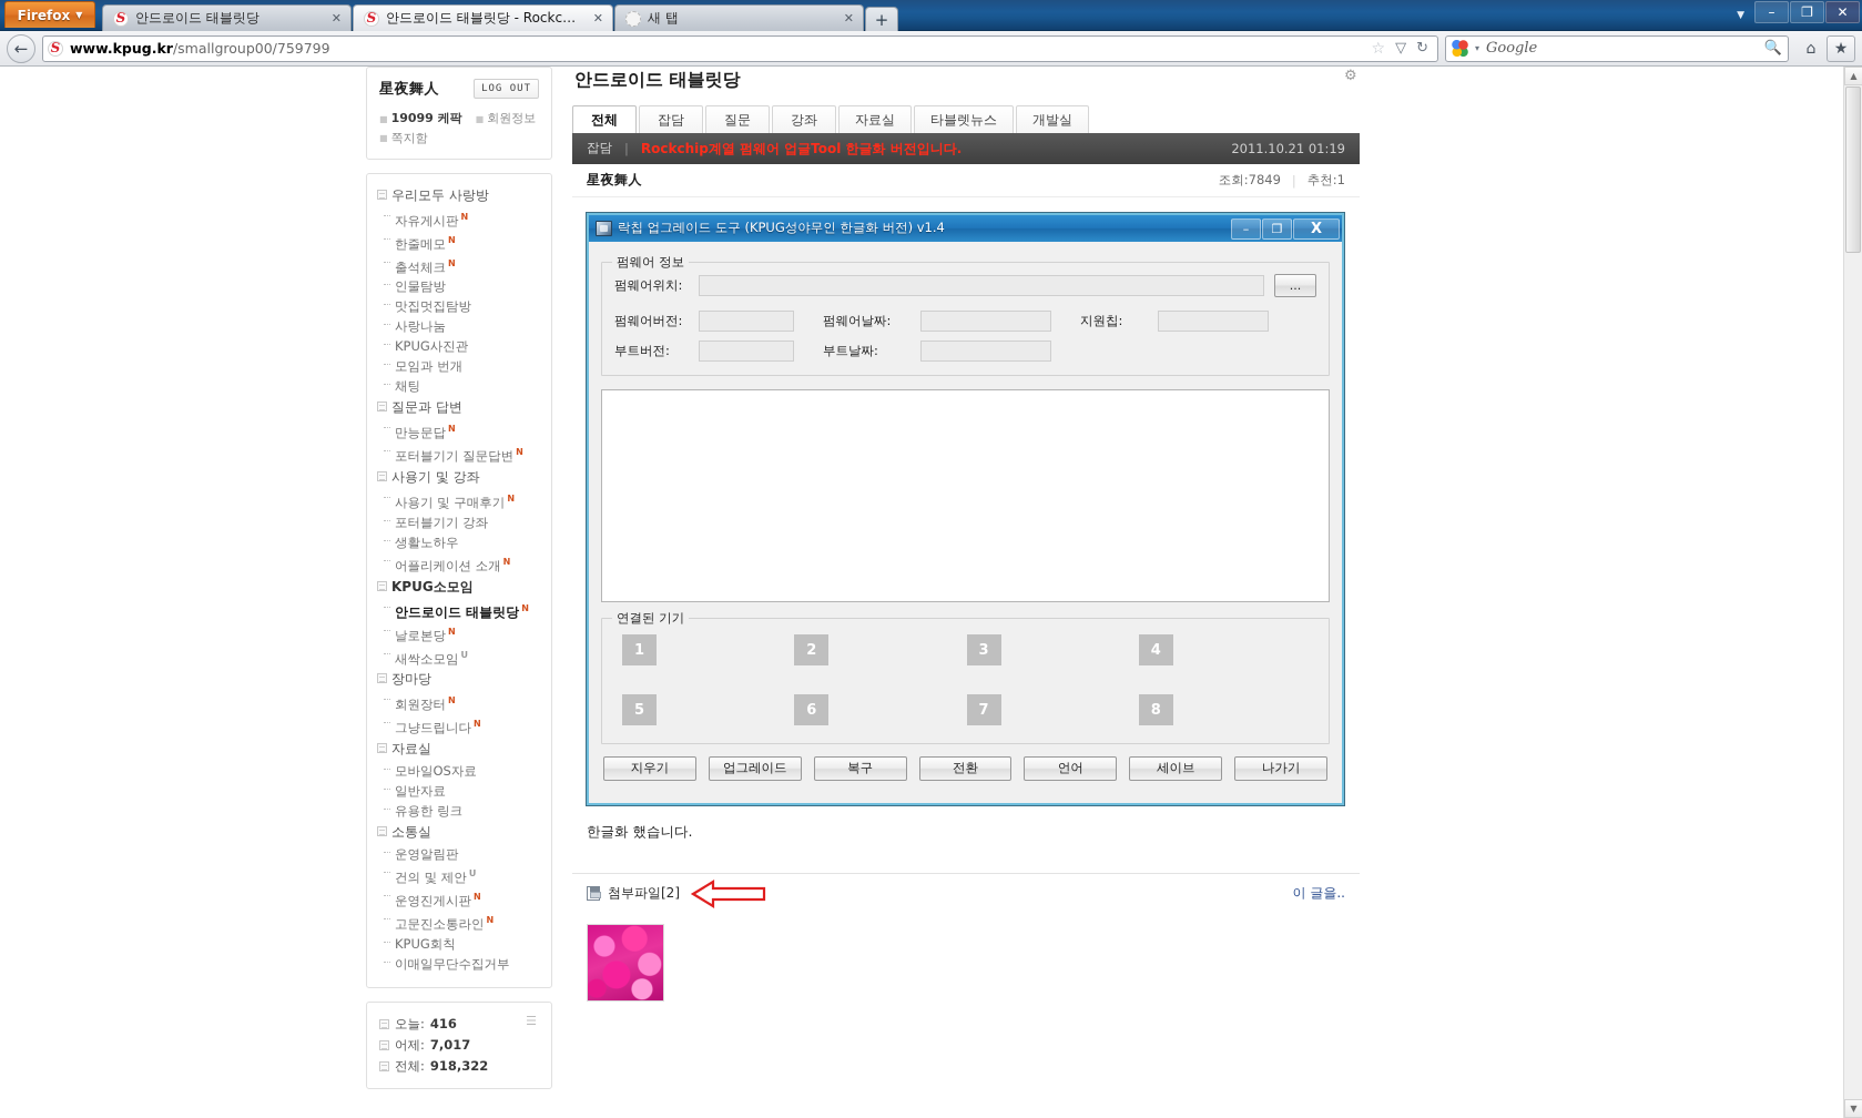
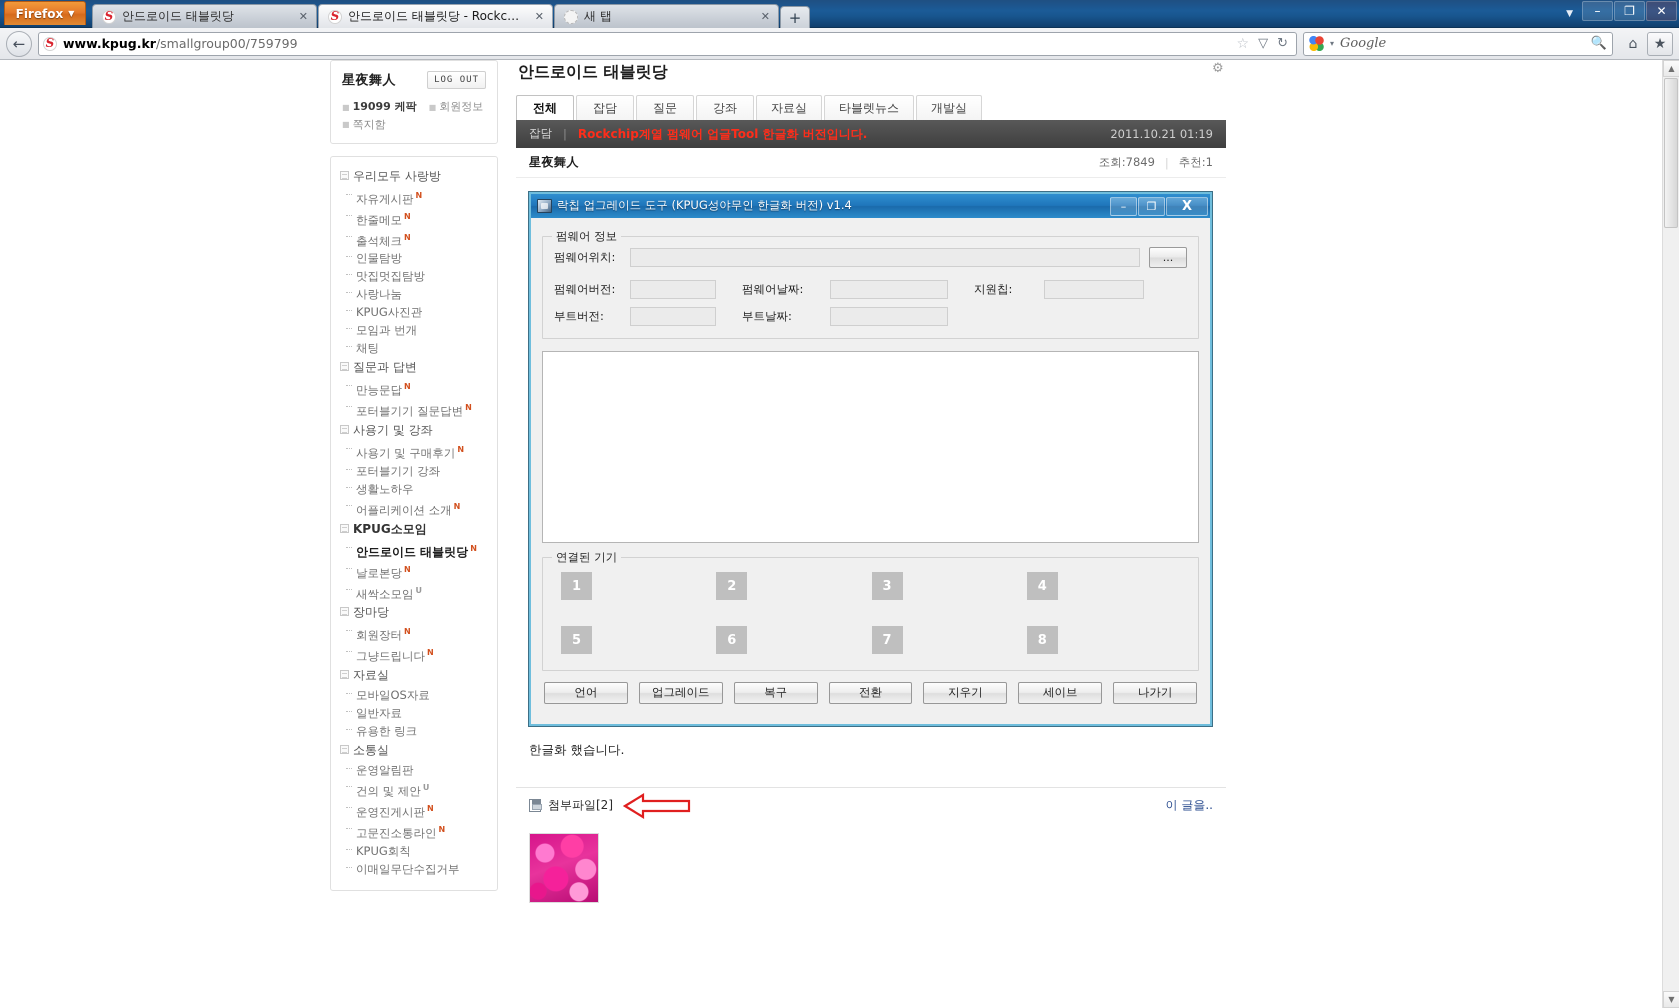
  Firefox
  ▼
  안드로이드 태블릿당
  ✕
  안드로이드 태블릿당 - Rockchip
  ✕
  새 탭
  ✕
  +
  ▼
  –
  ❐
  ✕
  ←
  www.kpug.kr/smallgroup00/759799
  ☆
  ▽
  ↻
  ▾
  Google
  🔍
  ⌂
  ★
  星夜舞人
  LOG OUT
  ■ 19099 케팍
  ■ 회원정보
  ■ 쪽지함
  우리모두 사랑방
  자유게시판 N
  한줄메모 N
  출석체크 N
  인물탐방
  맛집멋집탐방
  사랑나눔
  KPUG사진관
  모임과 번개
  채팅
  질문과 답변
  만능문답 N
  포터블기기 질문답변 N
  사용기 및 강좌
  사용기 및 구매후기 N
  포터블기기 강좌
  생활노하우
  어플리케이션 소개 N
  KPUG소모임
  안드로이드 태블릿당 N
  날로본당 N
  새싹소모임 U
  장마당
  회원장터 N
  그냥드립니다 N
  자료실
  모바일OS자료
  일반자료
  유용한 링크
  소통실
  운영알림판
  건의 및 제안 U
  운영진게시판 N
  고문진소통라인 N
  KPUG회칙
  이매일무단수집거부
- ☰
- 오늘:
- 416
- 어제:
- 7,017
- 전체:
- 918,322
  안드로이드 태블릿당
  ⚙
  전체
  잡담
  질문
  강좌
  자료실
  타블렛뉴스
  개발실
  잡담
  |
  Rockchip계열 펌웨어 업글Tool 한글화 버전입니다.
  2011.10.21 01:19
  星夜舞人
  조회:7849
  |
  추천:1
  락칩 업그레이드 도구 (KPUG성야무인 한글화 버전) v1.4
  –
  ❐
  X
  펌웨어 정보
  펌웨어위치:
  ...
  펌웨어버전:
  펌웨어날짜:
  지원칩:
  부트버전:
  부트날짜:
  연결된 기기
  1
  2
  3
  4
  5
  6
  7
  8
- 지우기
+ 언어
  업그레이드
  복구
  전환
- 언어
+ 지우기
  세이브
  나가기
  한글화 했습니다.
  첨부파일[2]
  이 글을..
  ▲
  ▼
